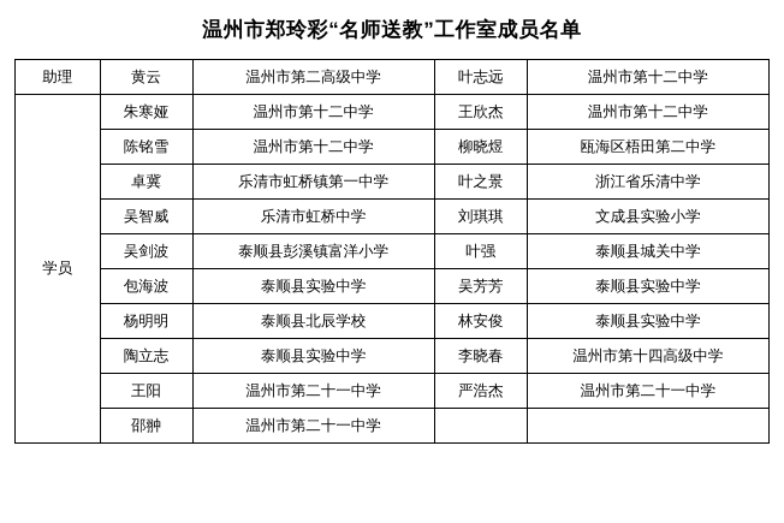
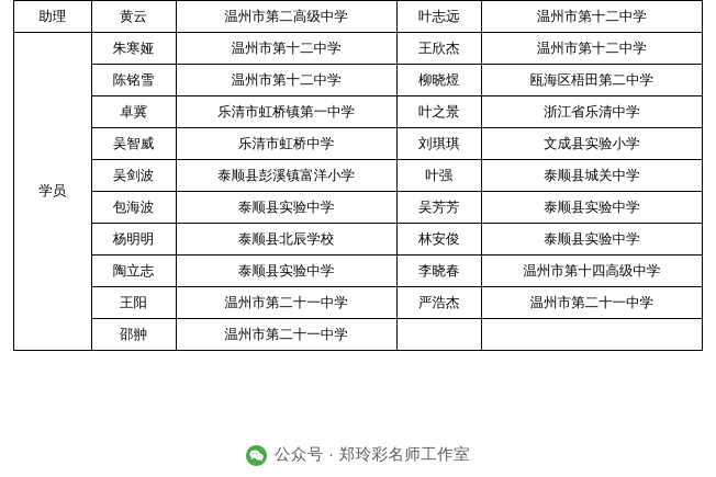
- 温州市郑玲彩“名师送教”工作室成员名单
  助理	黄云	温州市第二高级中学	叶志远	温州市第十二中学
  学员	朱寒娅	温州市第十二中学	王欣杰	温州市第十二中学
  陈铭雪	温州市第十二中学	柳晓煜	瓯海区梧田第二中学
  卓冀	乐清市虹桥镇第一中学	叶之景	浙江省乐清中学
  吴智威	乐清市虹桥中学	刘琪琪	文成县实验小学
  吴剑波	泰顺县彭溪镇富洋小学	叶强	泰顺县城关中学
  包海波	泰顺县实验中学	吴芳芳	泰顺县实验中学
  杨明明	泰顺县北辰学校	林安俊	泰顺县实验中学
  陶立志	泰顺县实验中学	李晓春	温州市第十四高级中学
  王阳	温州市第二十一中学	严浩杰	温州市第二十一中学
  邵翀	温州市第二十一中学
+ 公众号 · 郑玲彩名师工作室
